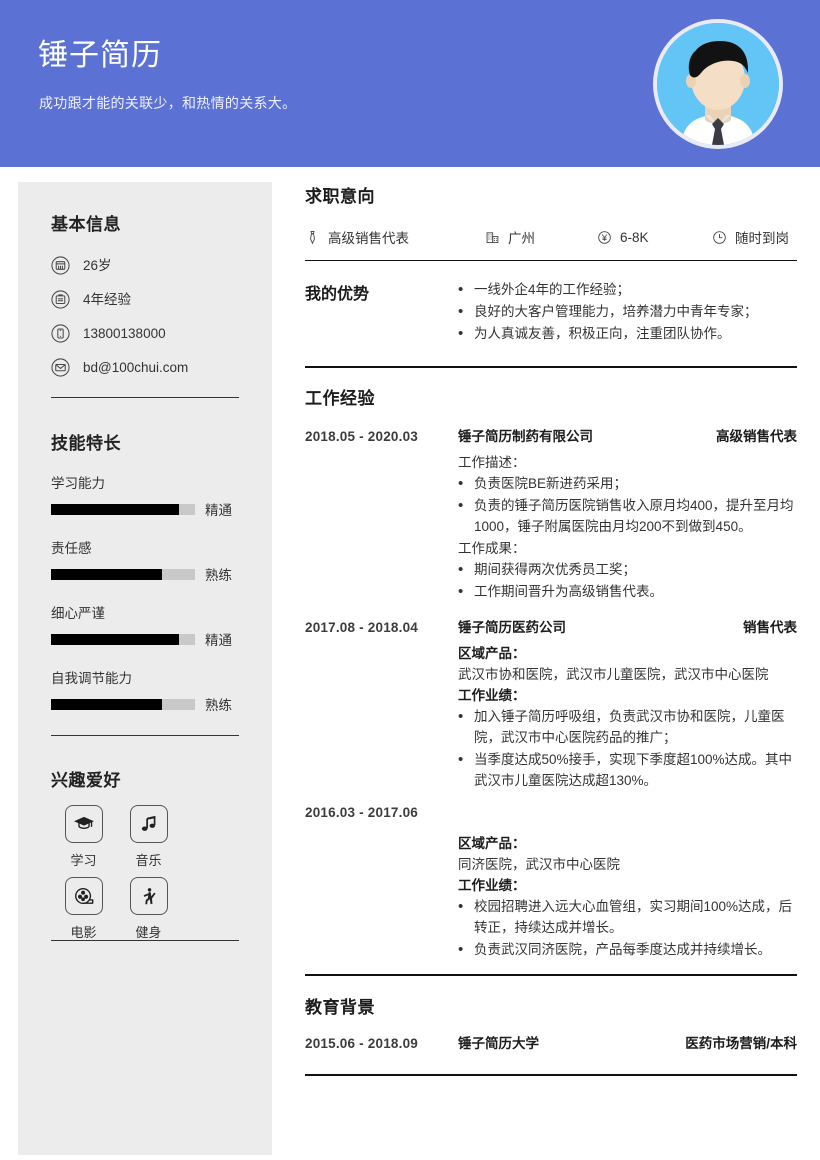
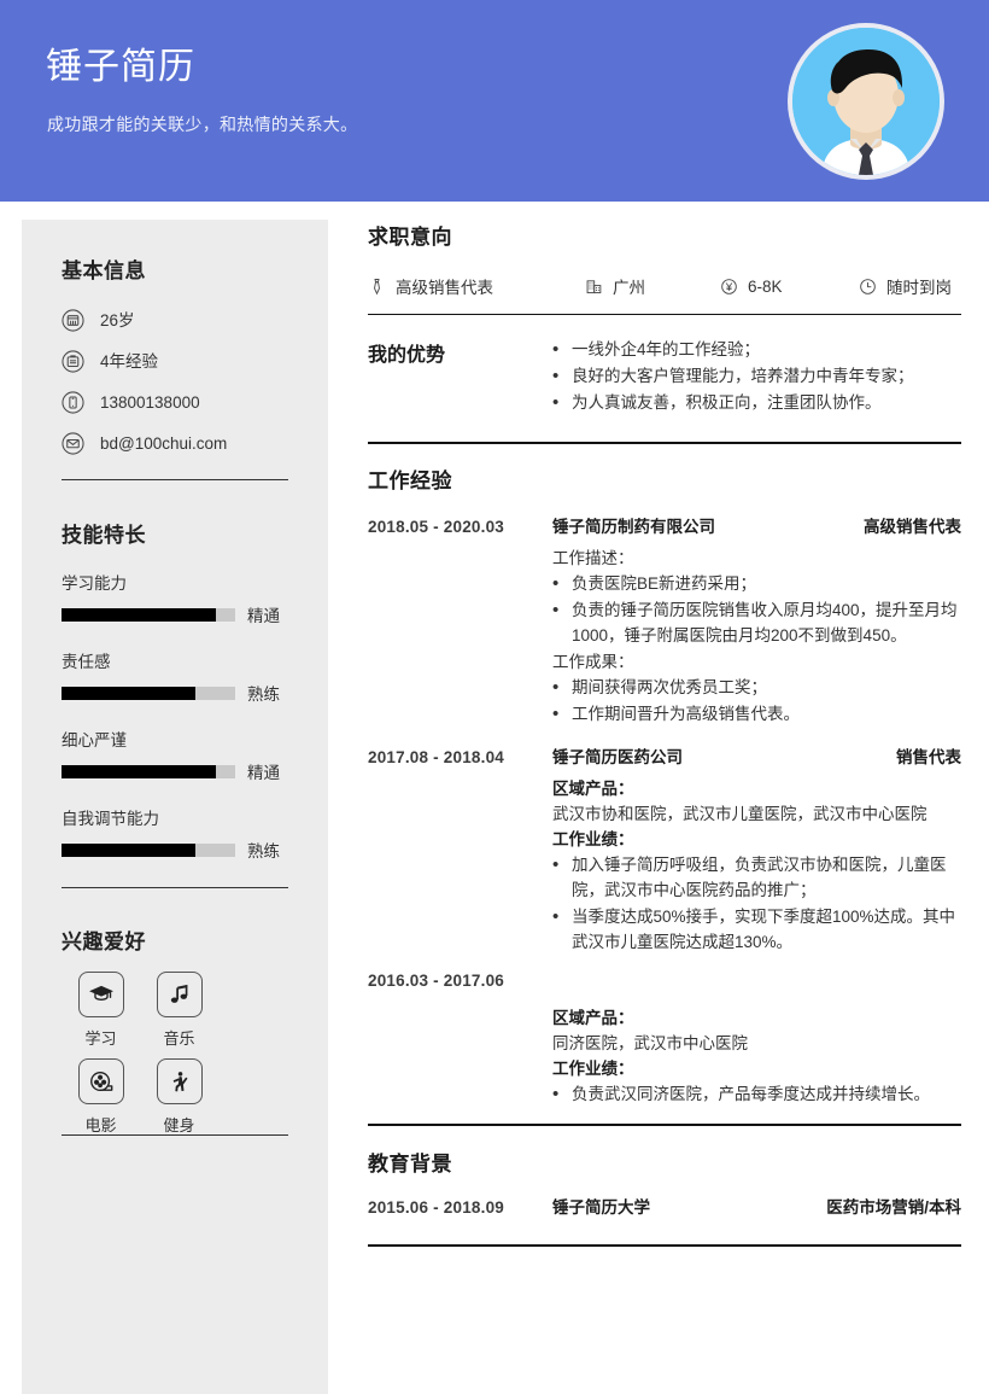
  锤子简历
  成功跟才能的关联少，和热情的关系大。
  基本信息
  26岁
  4年经验
  13800138000
  bd@100chui.com
  技能特长
  学习能力
  精通
  责任感
  熟练
  细心严谨
  精通
  自我调节能力
  熟练
  兴趣爱好
  学习
  音乐
  电影
  健身
  求职意向
  高级销售代表
  广州
  6-8K
  随时到岗
  我的优势
  一线外企4年的工作经验；
  良好的大客户管理能力，培养潜力中青年专家；
  为人真诚友善，积极正向，注重团队协作。
  工作经验
  2018.05 - 2020.03
  锤子简历制药有限公司
  高级销售代表
  工作描述：
  负责医院BE新进药采用；
  负责的锤子简历医院销售收入原月均400，提升至月均 1000，锤子附属医院由月均200不到做到450。
  工作成果：
  期间获得两次优秀员工奖；
  工作期间晋升为高级销售代表。
  2017.08 - 2018.04
  锤子简历医药公司
  销售代表
  区域产品：
  武汉市协和医院，武汉市儿童医院，武汉市中心医院
  工作业绩：
  加入锤子简历呼吸组，负责武汉市协和医院，儿童医院，武汉市中心医院药品的推广；
  当季度达成50%接手，实现下季度超100%达成。其中武汉市儿童医院达成超130%。
  2016.03 - 2017.06
  区域产品：
  同济医院，武汉市中心医院
  工作业绩：
- 校园招聘进入远大心血管组，实习期间100%达成，后转正，持续达成并增长。
  负责武汉同济医院，产品每季度达成并持续增长。
  教育背景
  2015.06 - 2018.09
  锤子简历大学
  医药市场营销/本科
